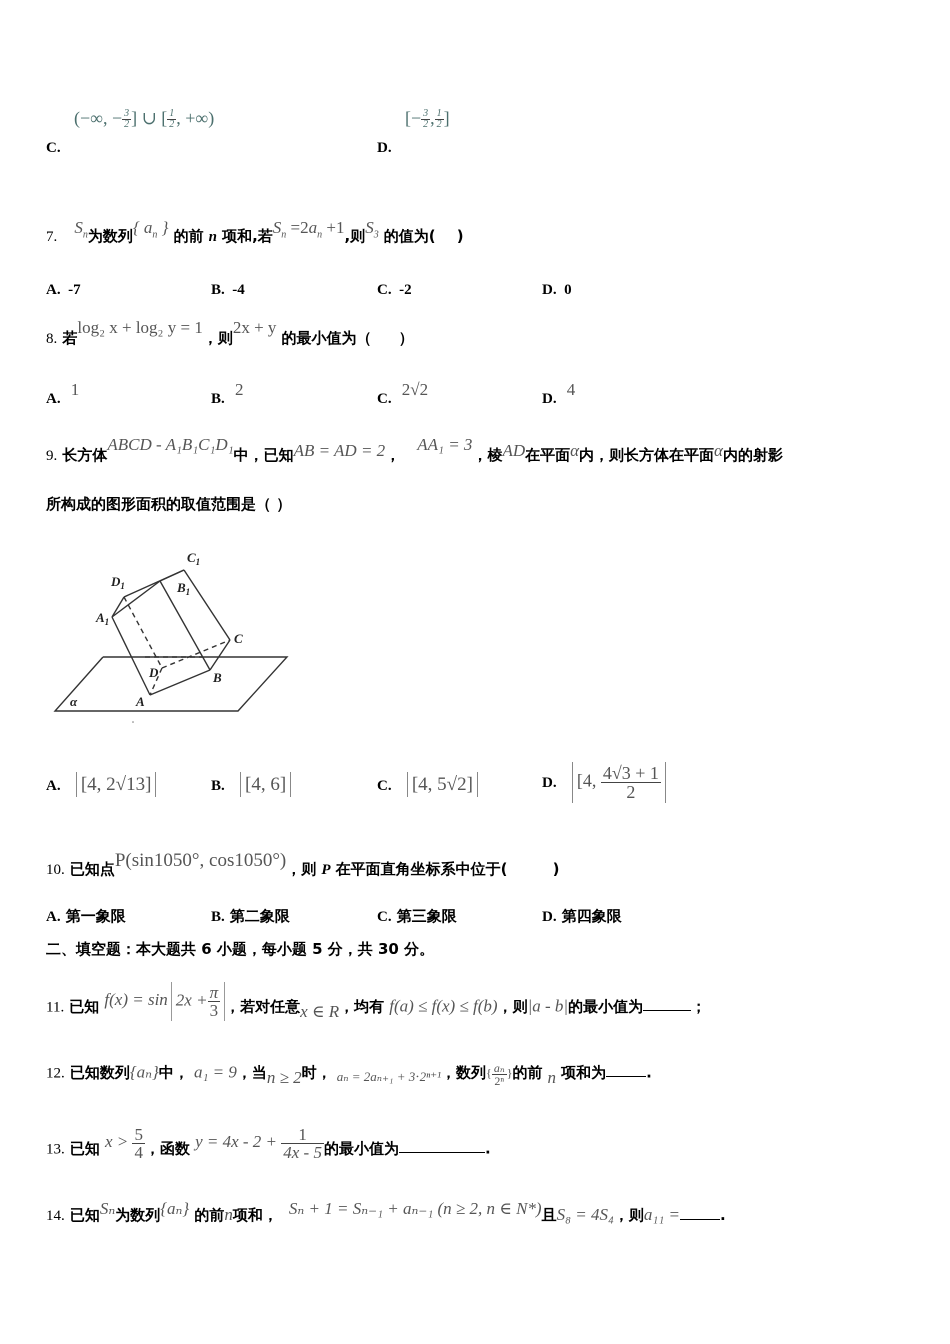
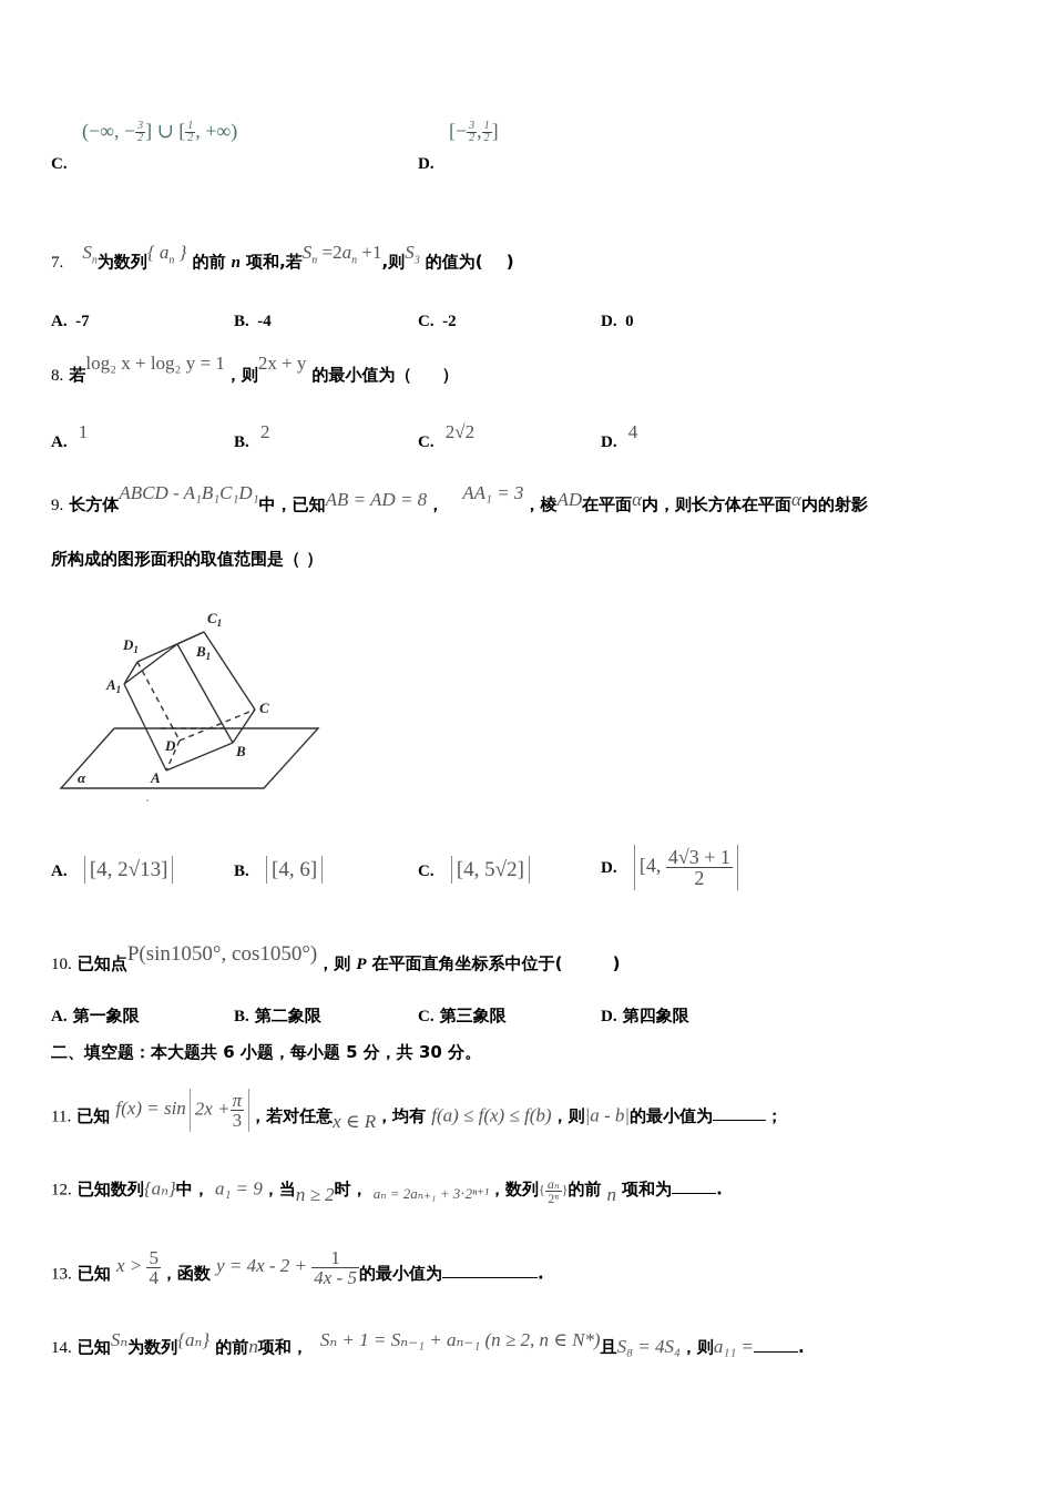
  C.
  (−∞, −
  3
  2
  ] ∪ [
  1
  2
  , +∞)
  D.
  [−
  3
  2
  ,
  1
  2
  ]
  7. Sn为数列{ an } 的前 n 项和,若Sn =2an +1,则S3 的值为( )
  A. -7
  B. -4
  C. -2
  D. 0
  8. 若log₂ x + log₂ y = 1，则2x + y 的最小值为（ ）
  A. 1
  B. 2
  C. 2√2
  D. 4
- 9. 长方体ABCD - A₁B₁C₁D₁中，已知AB = AD = 2， AA₁ = 3，棱AD在平面α内，则长方体在平面α内的射影
+ 9. 长方体ABCD - A₁B₁C₁D₁中，已知AB = AD = 8， AA₁ = 3，棱AD在平面α内，则长方体在平面α内的射影
  所构成的图形面积的取值范围是（ ）
  C1
  D1
  B1
  A1
  C
  D
  B
  A
  α
  A. [4, 2√13]
  B. [4, 6]
  C. [4, 5√2]
  D. [4,
  4√3 + 1
  2
  10. 已知点P(sin1050°, cos1050°)，则 P 在平面直角坐标系中位于( )
  A. 第一象限
  B. 第二象限
  C. 第三象限
  D. 第四象限
  二、填空题：本大题共 6 小题，每小题 5 分，共 30 分。
  11. 已知 f(x) = sin 2x +
  π
  3
  ，若对任意x ∈ R，均有 f(a) ≤ f(x) ≤ f(b)，则|a - b|的最小值为 ；
  12. 已知数列{aₙ}中， a₁ = 9，当n ≥ 2时， aₙ = 2aₙ₊₁ + 3⋅2ⁿ⁺¹，数列{
  aₙ
  2ⁿ
  }的前 n 项和为 .
  13. 已知 x >
  5
  4
  ，函数 y = 4x - 2 +
  1
  4x - 5
  的最小值为 .
  14. 已知Sₙ为数列{aₙ} 的前n项和， Sₙ + 1 = Sₙ₋₁ + aₙ₋₁ (n ≥ 2, n ∈ N*)且S₈ = 4S₄，则a₁₁ = .
